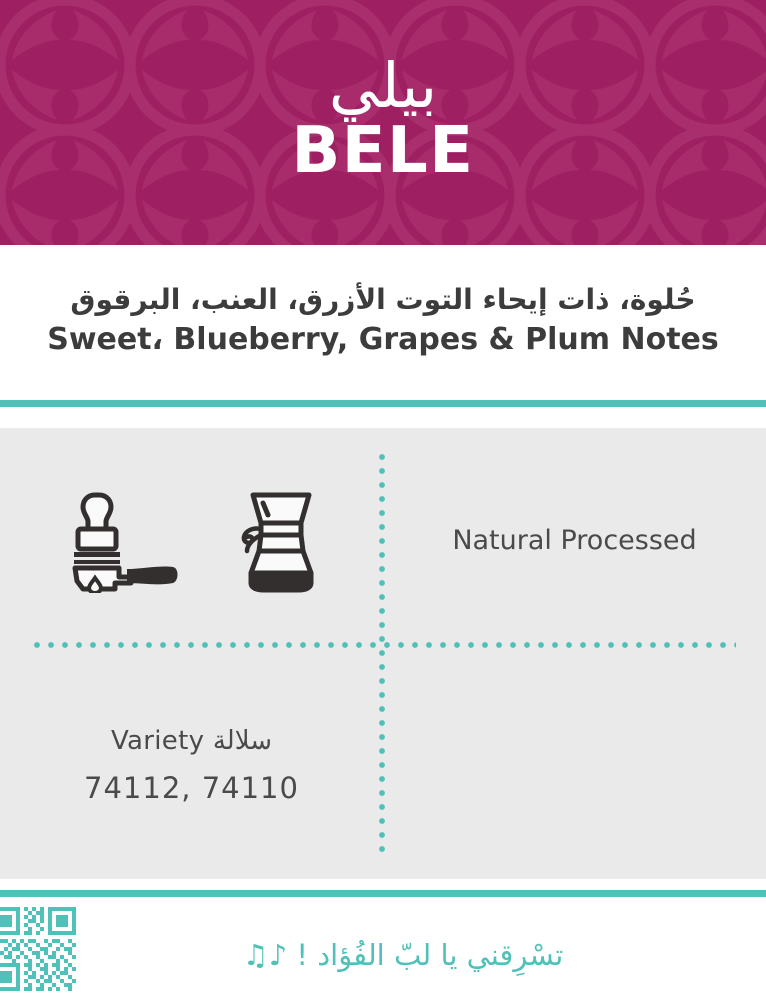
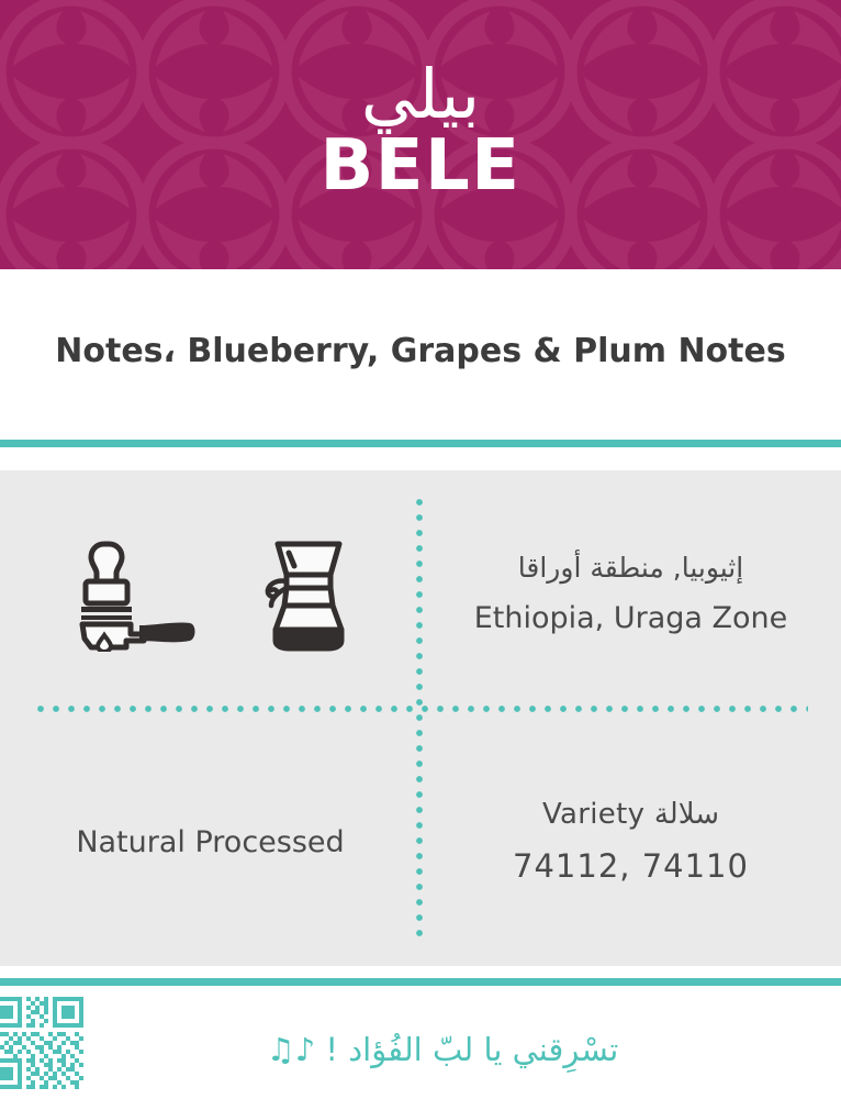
  بيلي
  BELE
- حُلوة، ذات إيحاء التوت الأزرق، العنب، البرقوق
- Sweet، Blueberry, Grapes & Plum Notes
+ Notes، Blueberry, Grapes & Plum Notes
+ إثيوبيا, منطقة أوراقا
+ Ethiopia, Uraga Zone
  Natural Processed
  Variety سلالة
  74112, 74110
  تسْرِقني يا لبّ الفُؤاد ! ♪♫
